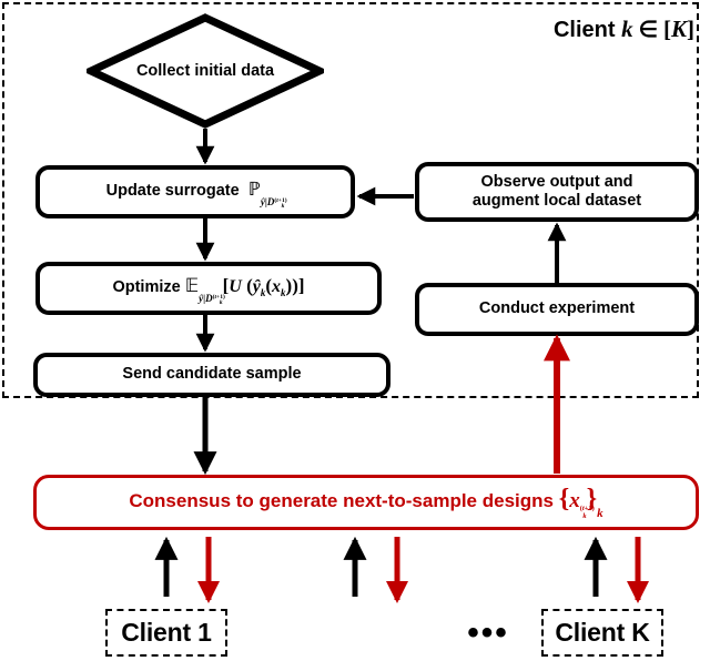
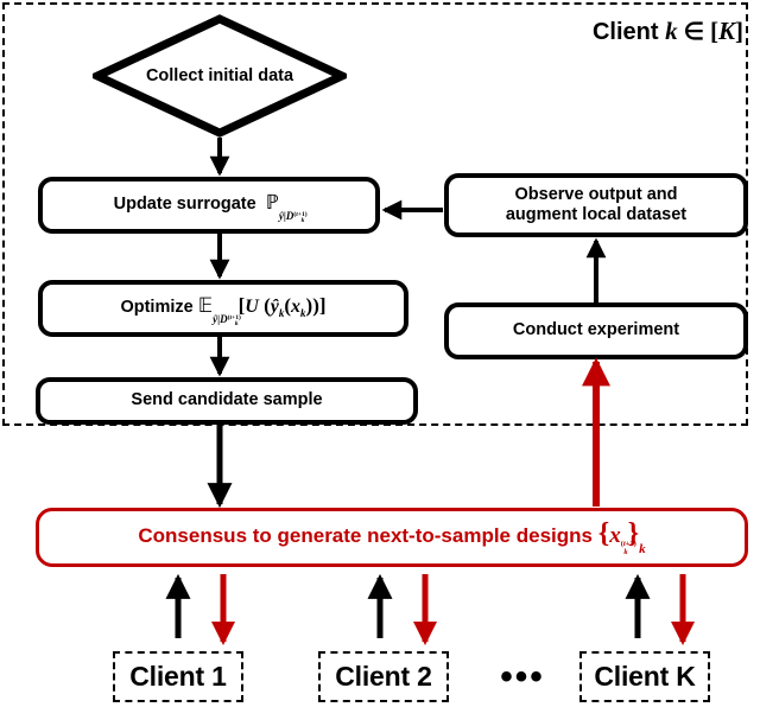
  Client k ∈ [K]
  Collect initial data
  Update surrogate ℙŷ|D
  Optimize 𝔼ŷ|D[U (ŷk(xk))]
  Send candidate sample
  Observe output and
  augment local dataset
  Conduct experiment
  Consensus to generate next-to-sample designs {x }k
  Client 1
+ Client 2
  •••
  Client K
